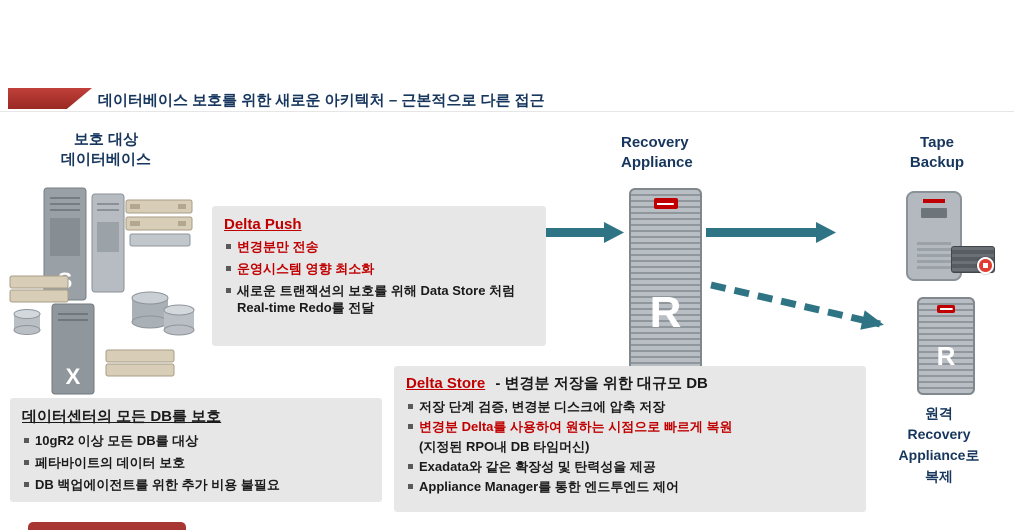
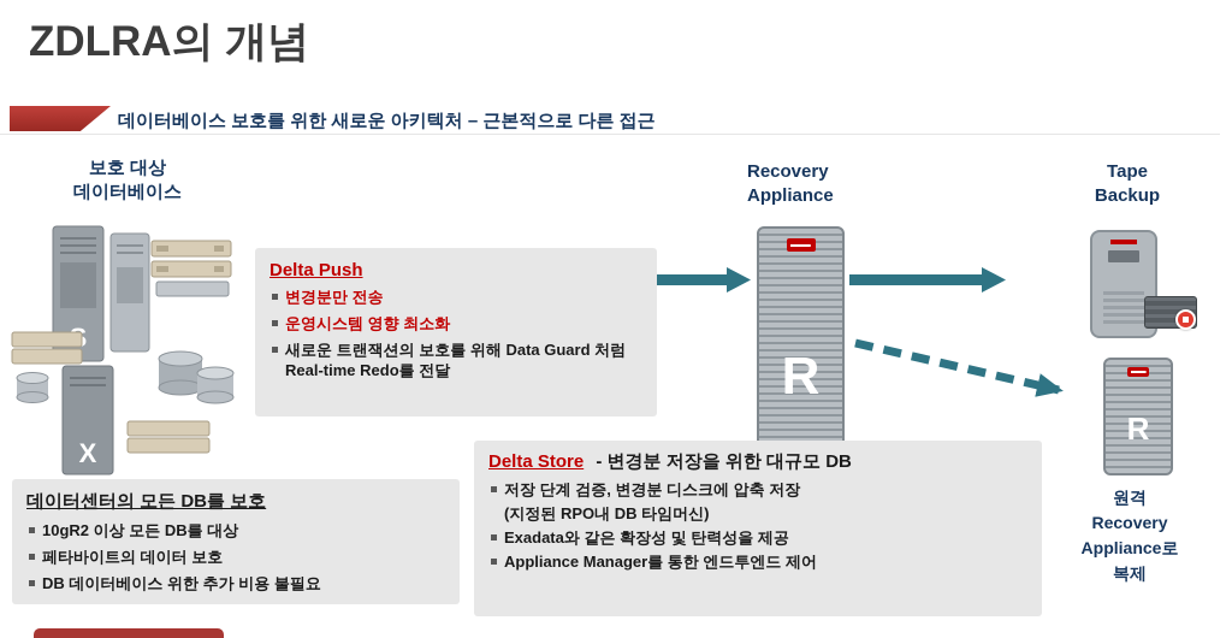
+ ZDLRA의 개념
  데이터베이스 보호를 위한 새로운 아키텍처 – 근본적으로 다른 접근
  보호 대상
  데이터베이스
  X
  Delta Push
  변경분만 전송
  운영시스템 영향 최소화
- 새로운 트랜잭션의 보호를 위해 Data Store 처럼 Real-time Redo를 전달
+ 새로운 트랜잭션의 보호를 위해 Data Guard 처럼 Real-time Redo를 전달
  Recovery
  Appliance
  R
  Tape
  Backup
  R
  원격
  Recovery
  Appliance로
  복제
  데이터센터의 모든 DB를 보호
  10gR2 이상 모든 DB를 대상
  페타바이트의 데이터 보호
- DB 백업에이전트를 위한 추가 비용 불필요
+ DB 데이터베이스 위한 추가 비용 불필요
  Delta Store - 변경분 저장을 위한 대규모 DB
  저장 단계 검증, 변경분 디스크에 압축 저장
- 변경분 Delta를 사용하여 원하는 시점으로 빠르게 복원
  (지정된 RPO내 DB 타임머신)
  Exadata와 같은 확장성 및 탄력성을 제공
  Appliance Manager를 통한 엔드투엔드 제어
